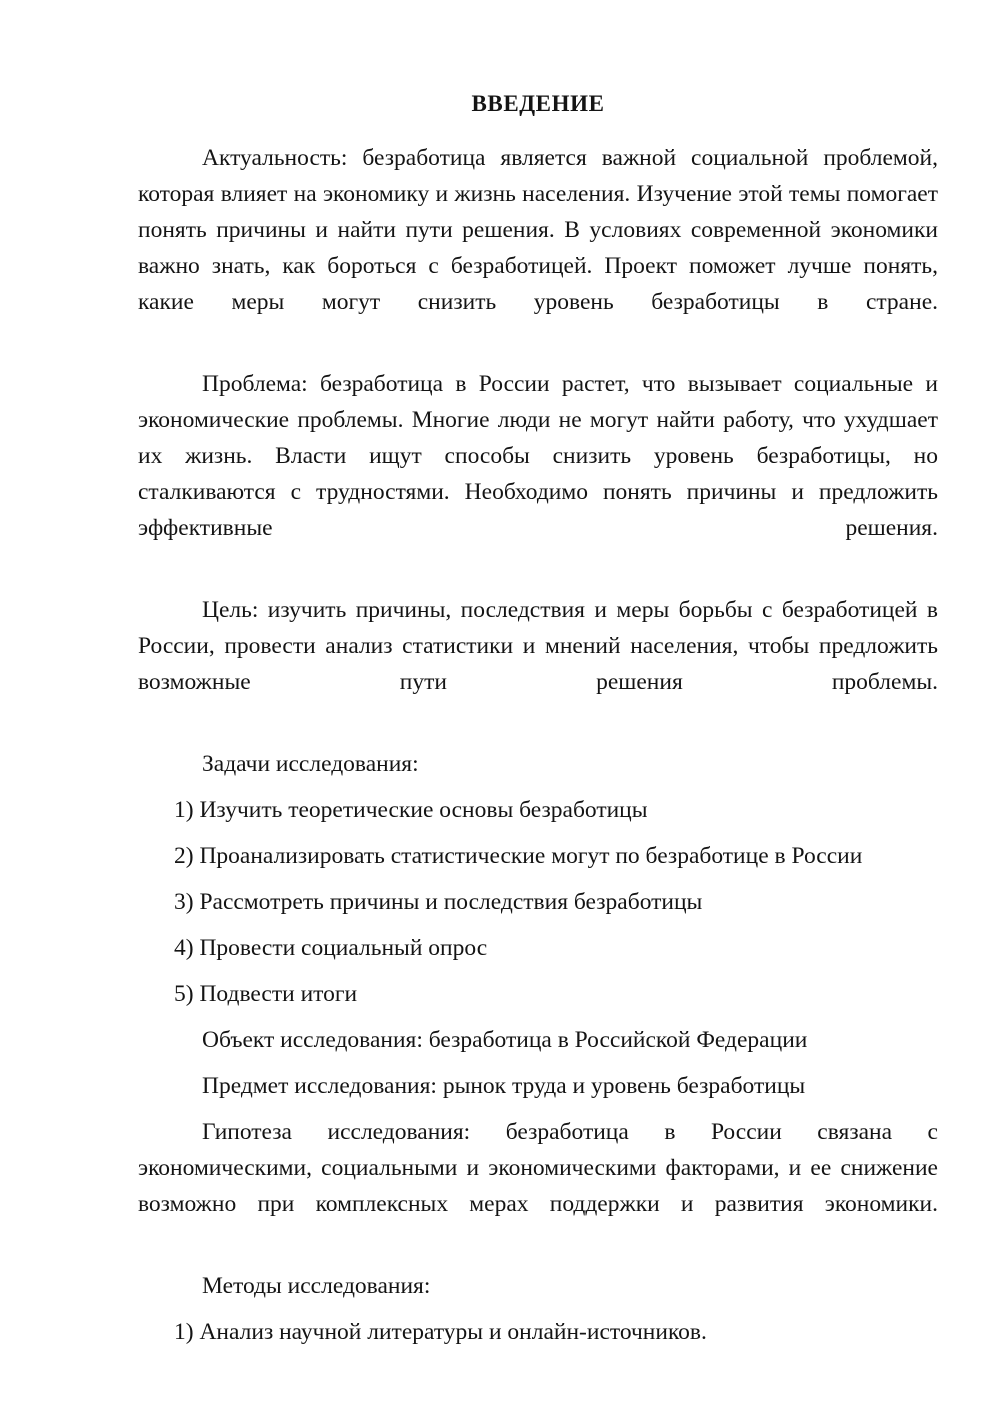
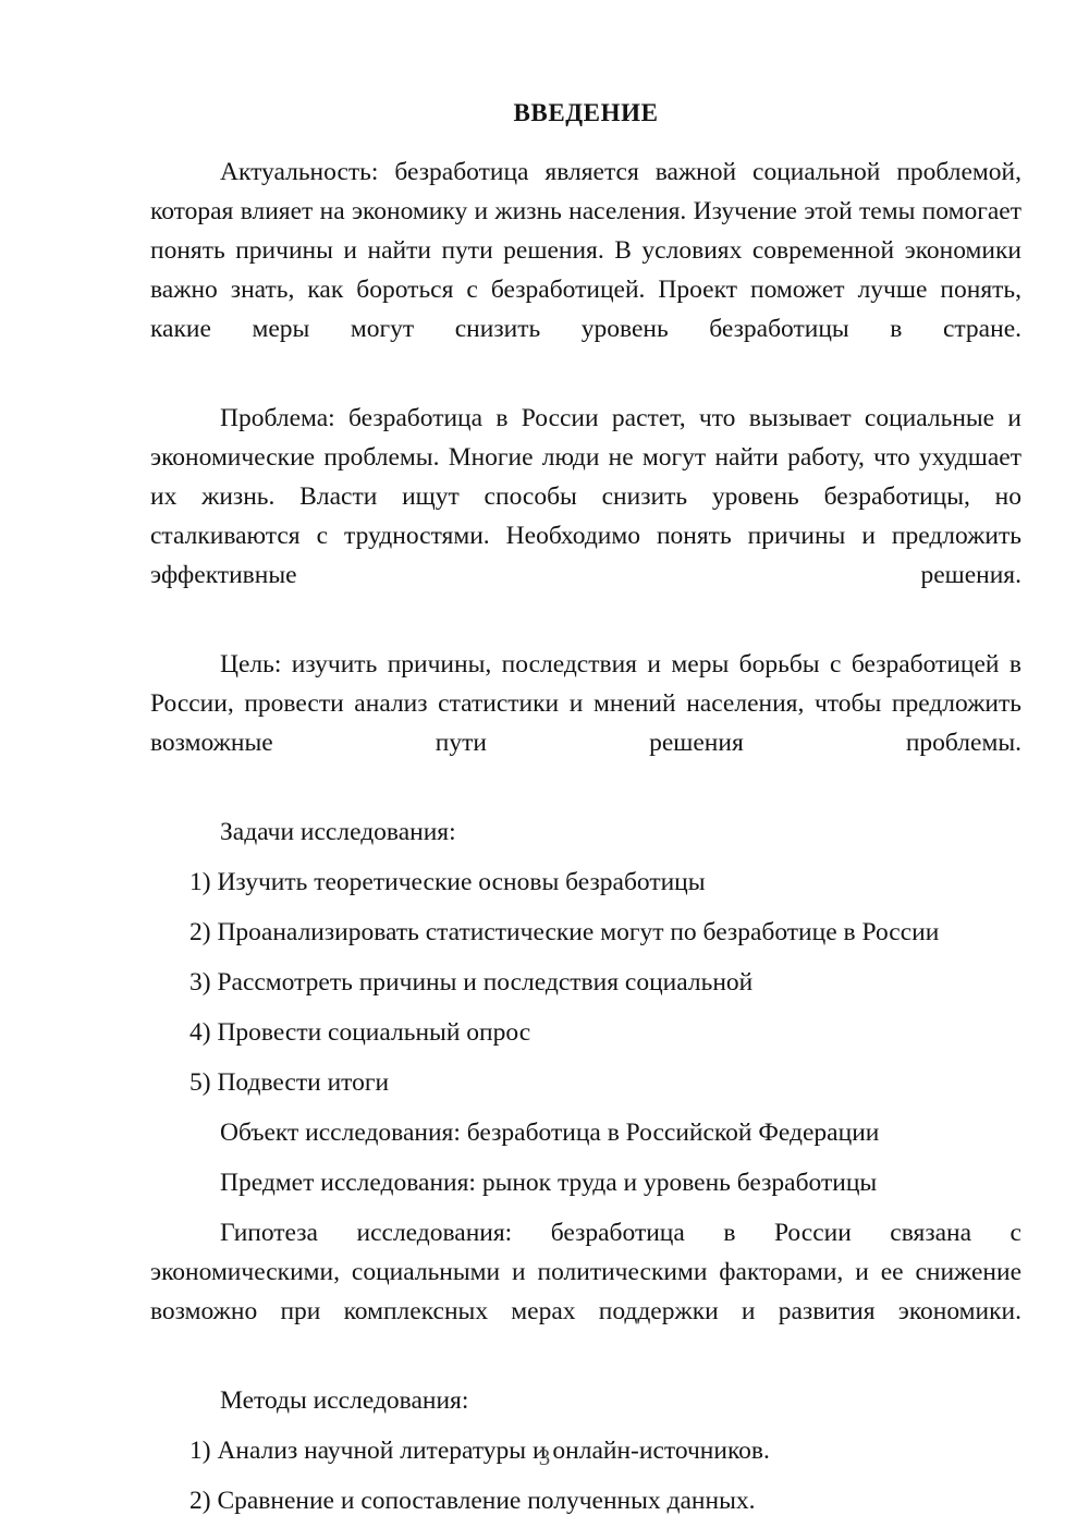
  ВВЕДЕНИЕ
  Актуальность: безработица является важной социальной проблемой, которая влияет на экономику и жизнь населения. Изучение этой темы помогает понять причины и найти пути решения. В условиях современной экономики важно знать, как бороться с безработицей. Проект поможет лучше понять, какие меры могут снизить уровень безработицы в стране.
  Проблема: безработица в России растет, что вызывает социальные и экономические проблемы. Многие люди не могут найти работу, что ухудшает их жизнь. Власти ищут способы снизить уровень безработицы, но сталкиваются с трудностями. Необходимо понять причины и предложить эффективные решения.
  Цель: изучить причины, последствия и меры борьбы с безработицей в России, провести анализ статистики и мнений населения, чтобы предложить возможные пути решения проблемы.
  Задачи исследования:
  1) Изучить теоретические основы безработицы
  2) Проанализировать статистические могут по безработице в России
- 3) Рассмотреть причины и последствия безработицы
+ 3) Рассмотреть причины и последствия социальной
  4) Провести социальный опрос
  5) Подвести итоги
  Объект исследования: безработица в Российской Федерации
  Предмет исследования: рынок труда и уровень безработицы
- Гипотеза исследования: безработица в России связана с экономическими, социальными и экономическими факторами, и ее снижение возможно при комплексных мерах поддержки и развития экономики.
+ Гипотеза исследования: безработица в России связана с экономическими, социальными и политическими факторами, и ее снижение возможно при комплексных мерах поддержки и развития экономики.
  Методы исследования:
  1) Анализ научной литературы и онлайн-источников.
+ 2) Сравнение и сопоставление полученных данных.
+ 3
